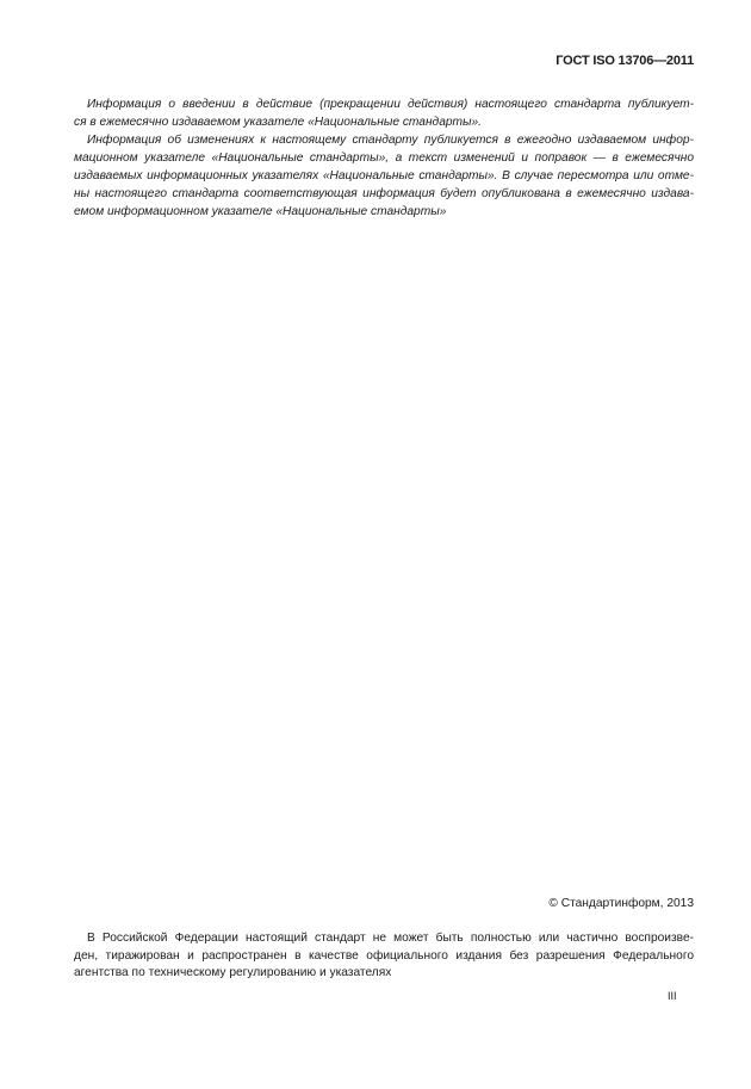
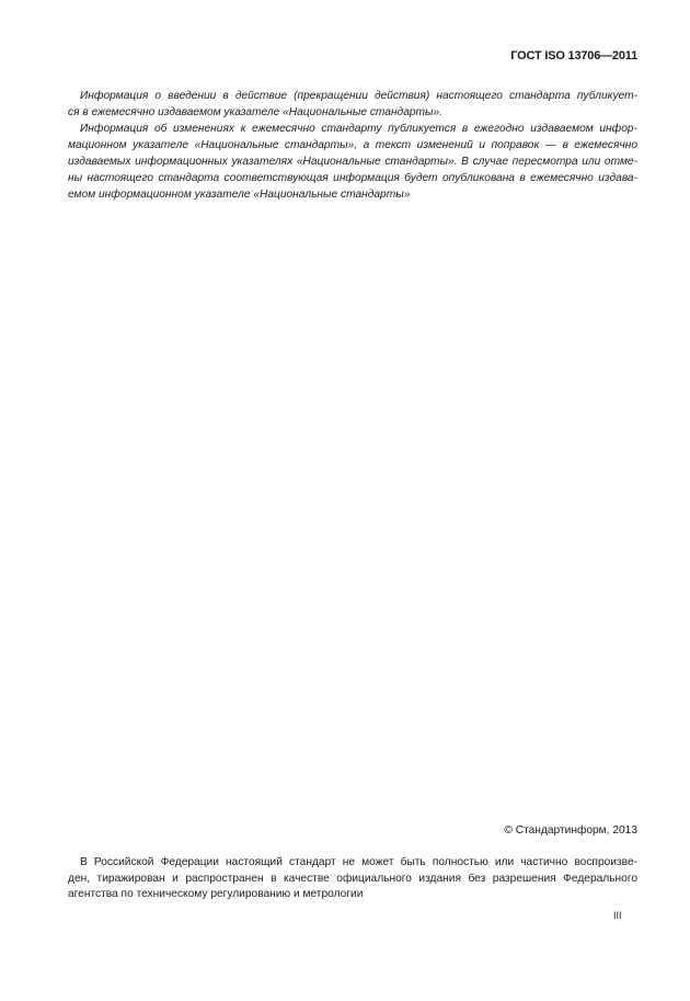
  ГОСТ ISO 13706—2011
  Информация о введении в действие (прекращении действия) настоящего стандарта публикует-
  ся в ежемесячно издаваемом указателе «Национальные стандарты».
- Информация об изменениях к настоящему стандарту публикуется в ежегодно издаваемом инфор-
+ Информация об изменениях к ежемесячно стандарту публикуется в ежегодно издаваемом инфор-
  мационном указателе «Национальные стандарты», а текст изменений и поправок — в ежемесячно
  издаваемых информационных указателях «Национальные стандарты». В случае пересмотра или отме-
  ны настоящего стандарта соответствующая информация будет опубликована в ежемесячно издава-
  емом информационном указателе «Национальные стандарты»
  © Стандартинформ, 2013
  В Российской Федерации настоящий стандарт не может быть полностью или частично воспроизве-
  ден, тиражирован и распространен в качестве официального издания без разрешения Федерального
- агентства по техническому регулированию и указателях
+ агентства по техническому регулированию и метрологии
  III
